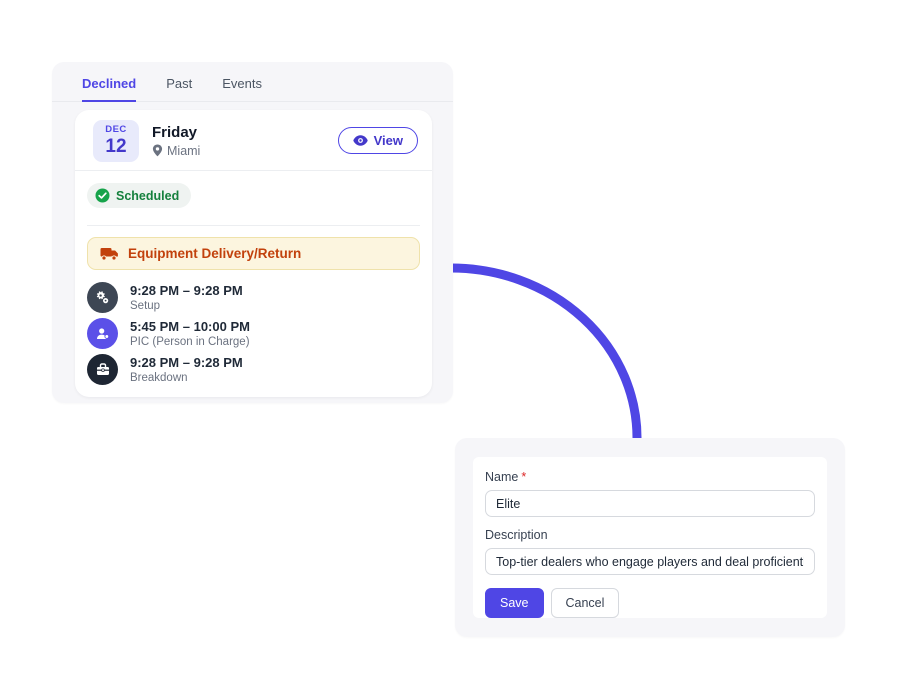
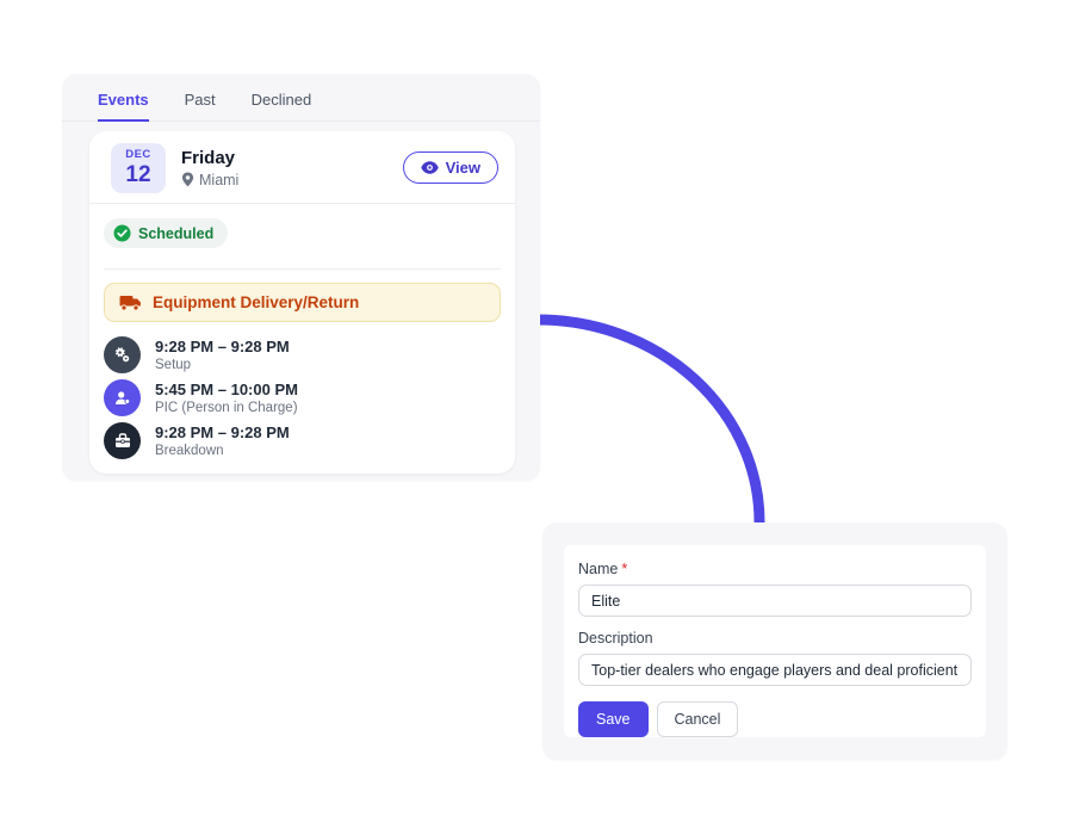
- Declined
+ Events
  Past
- Events
+ Declined
  DEC
  12
  Friday
  Miami
  View
  Scheduled
  Equipment Delivery/Return
  9:28 PM – 9:28 PM
  Setup
  5:45 PM – 10:00 PM
  PIC (Person in Charge)
  9:28 PM – 9:28 PM
  Breakdown
  Name *
  Elite
  Description
  Top-tier dealers who engage players and deal proficient
  Save
  Cancel
